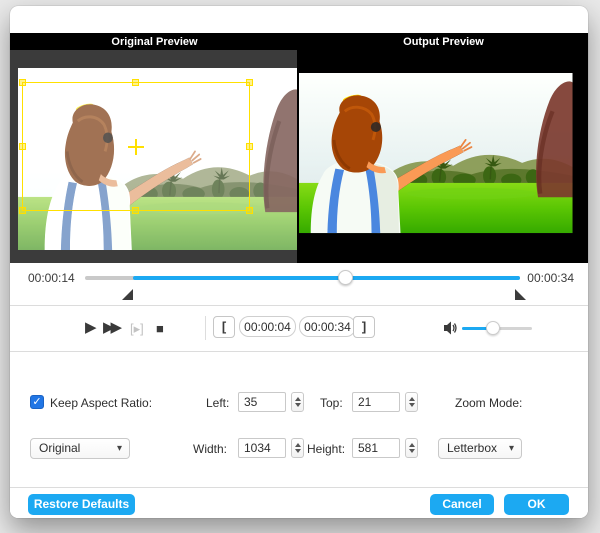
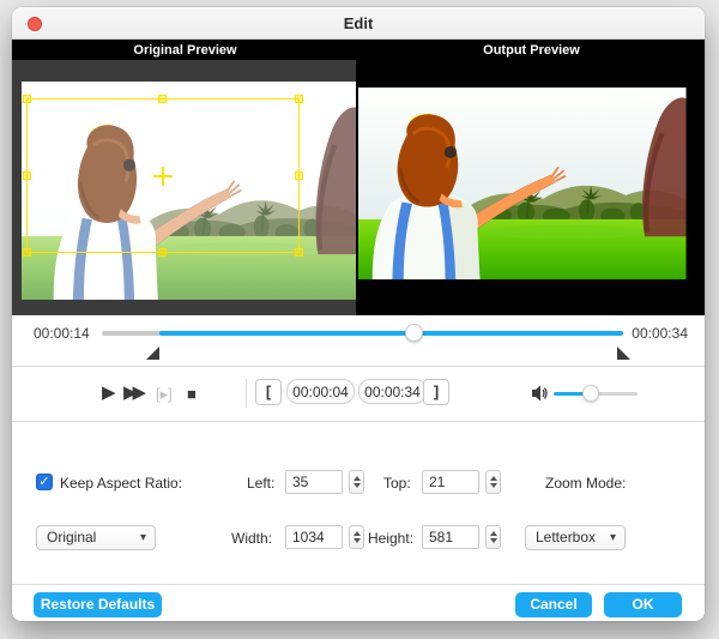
+ Edit
  Original Preview
  Output Preview
  00:00:14
  00:00:34
  ▶
  ▶▶
  [▸]
  ■
  [
  00:00:04
  00:00:34
  ]
  ✓
  Keep Aspect Ratio:
  Left:
  35
  Top:
  21
  Zoom Mode:
  Original
  ▾
  Width:
  1034
  Height:
  581
  Letterbox
  ▾
  Restore Defaults
  Cancel
  OK
